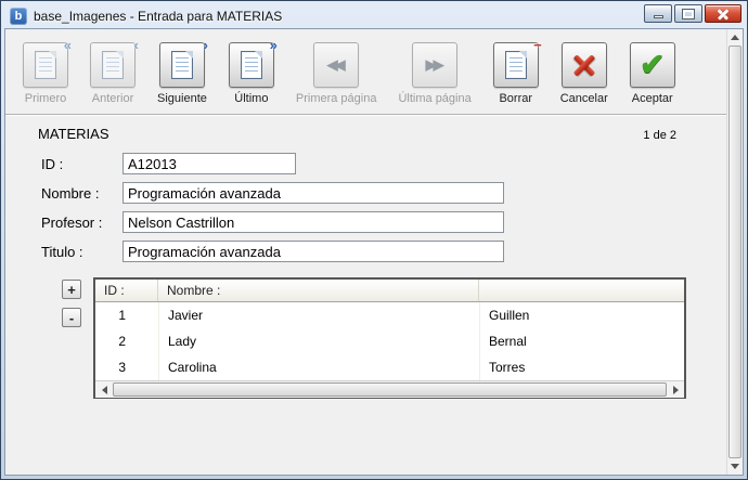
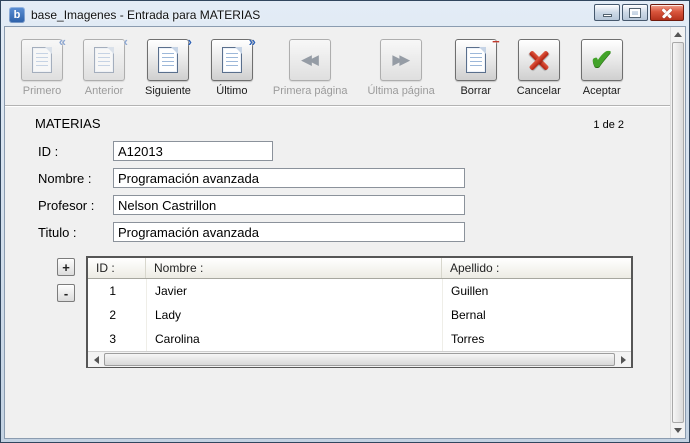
  b
  base_Imagenes - Entrada para MATERIAS
  «
  Primero
  ‹
  Anterior
  ›
  Siguiente
  »
  Último
  ◀◀
  Primera página
  ▶▶
  Última página
  −
  Borrar
  Cancelar
  ✔
  Aceptar
  MATERIAS
  1 de 2
  ID :
  A12013
  Nombre :
  Programación avanzada
  Profesor :
  Nelson Castrillon
  Titulo :
  Programación avanzada
  +
  -
  ID :
  Nombre :
+ Apellido :
  1
  Javier
  Guillen
  2
  Lady
  Bernal
  3
  Carolina
  Torres
